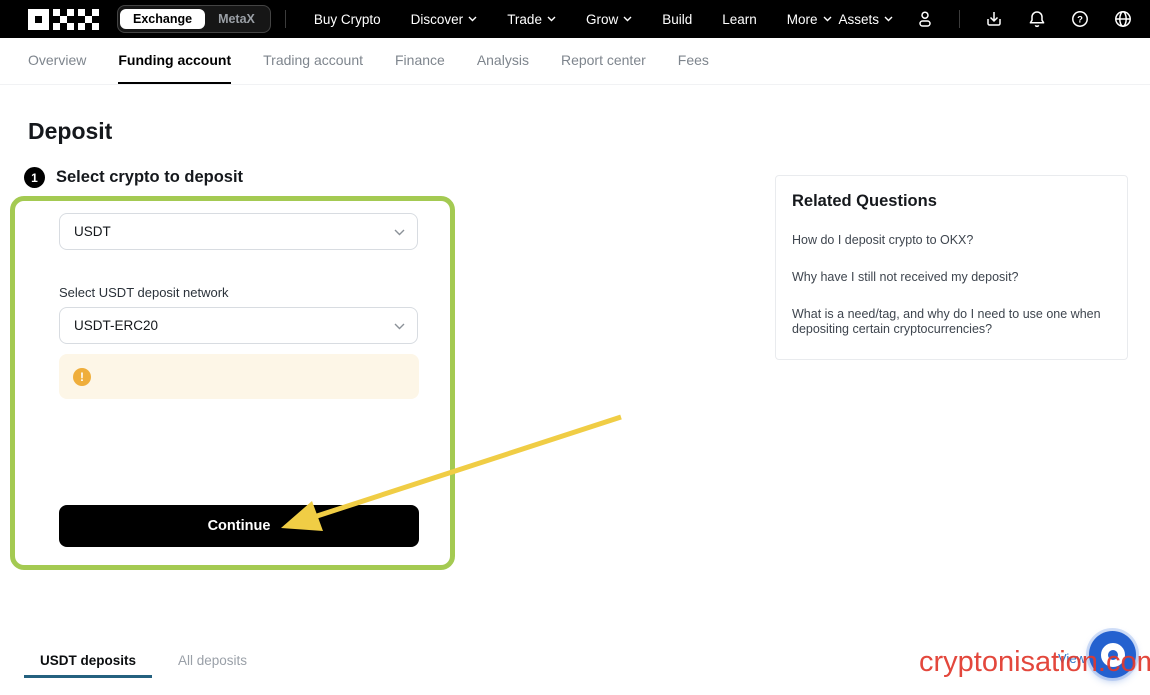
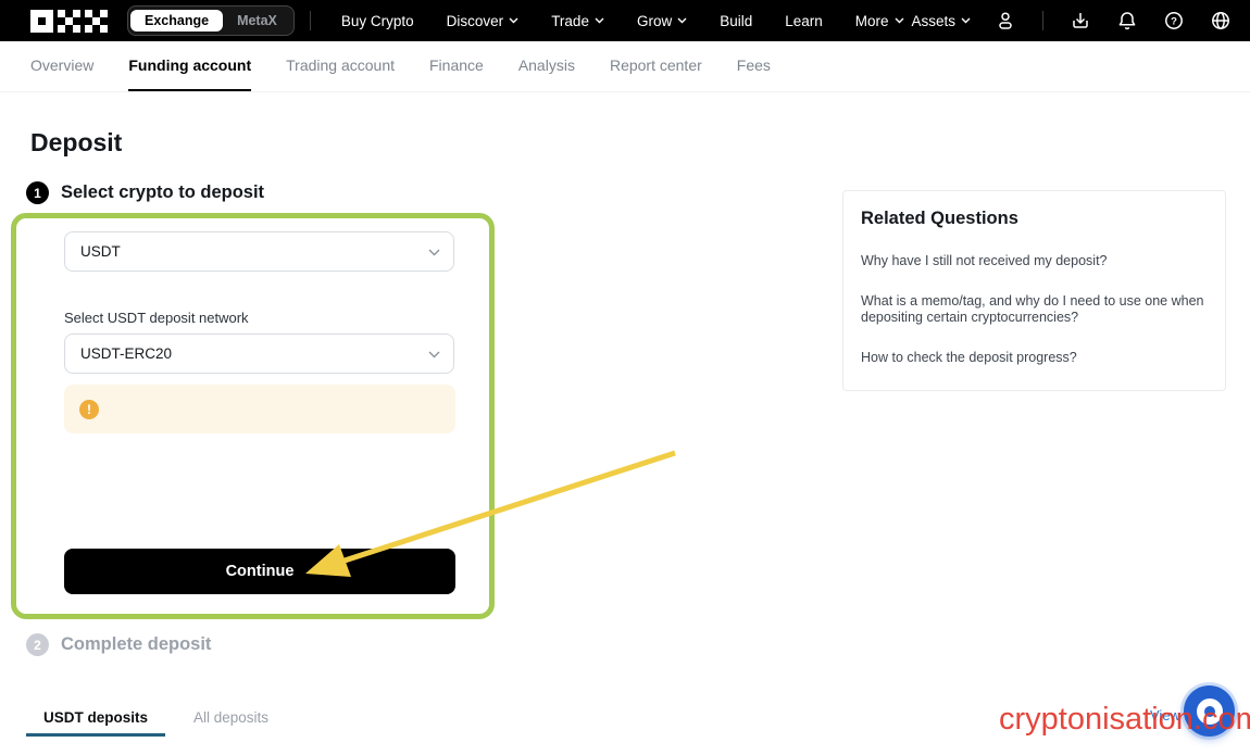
  Exchange
  MetaX
  Buy Crypto
  Discover
  Trade
  Grow
  Build
  Learn
  More
  Assets
  ?
  Overview
  Funding account
  Trading account
  Finance
  Analysis
  Report center
  Fees
  Deposit
  1
  Select crypto to deposit
  USDT
  Select USDT deposit network
  USDT-ERC20
  !
  Continue
  Related Questions
- How do I deposit crypto to OKX?
  Why have I still not received my deposit?
- What is a need/tag, and why do I need to use one when depositing certain cryptocurrencies?
+ What is a memo/tag, and why do I need to use one when depositing certain cryptocurrencies?
+ How to check the deposit progress?
+ 2
+ Complete deposit
  USDT deposits
  All deposits
  cryptonisation.com
